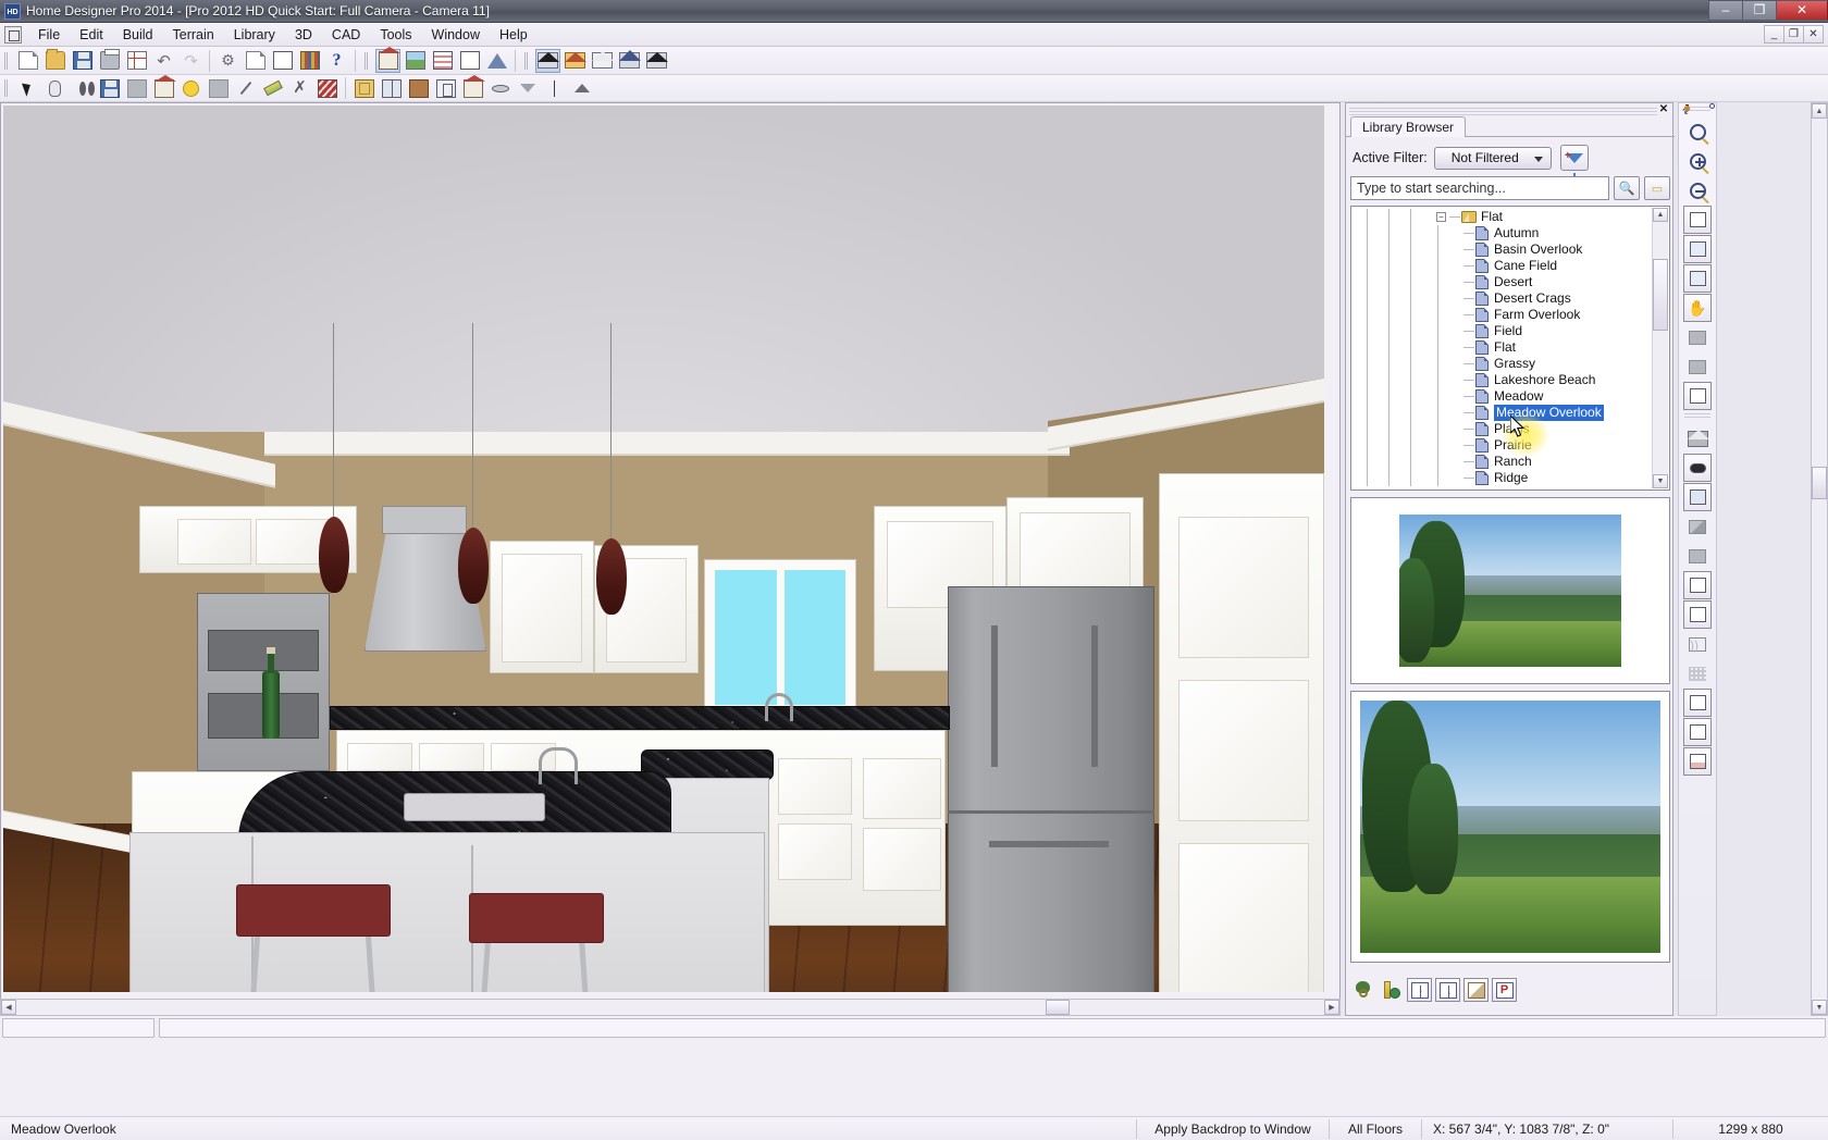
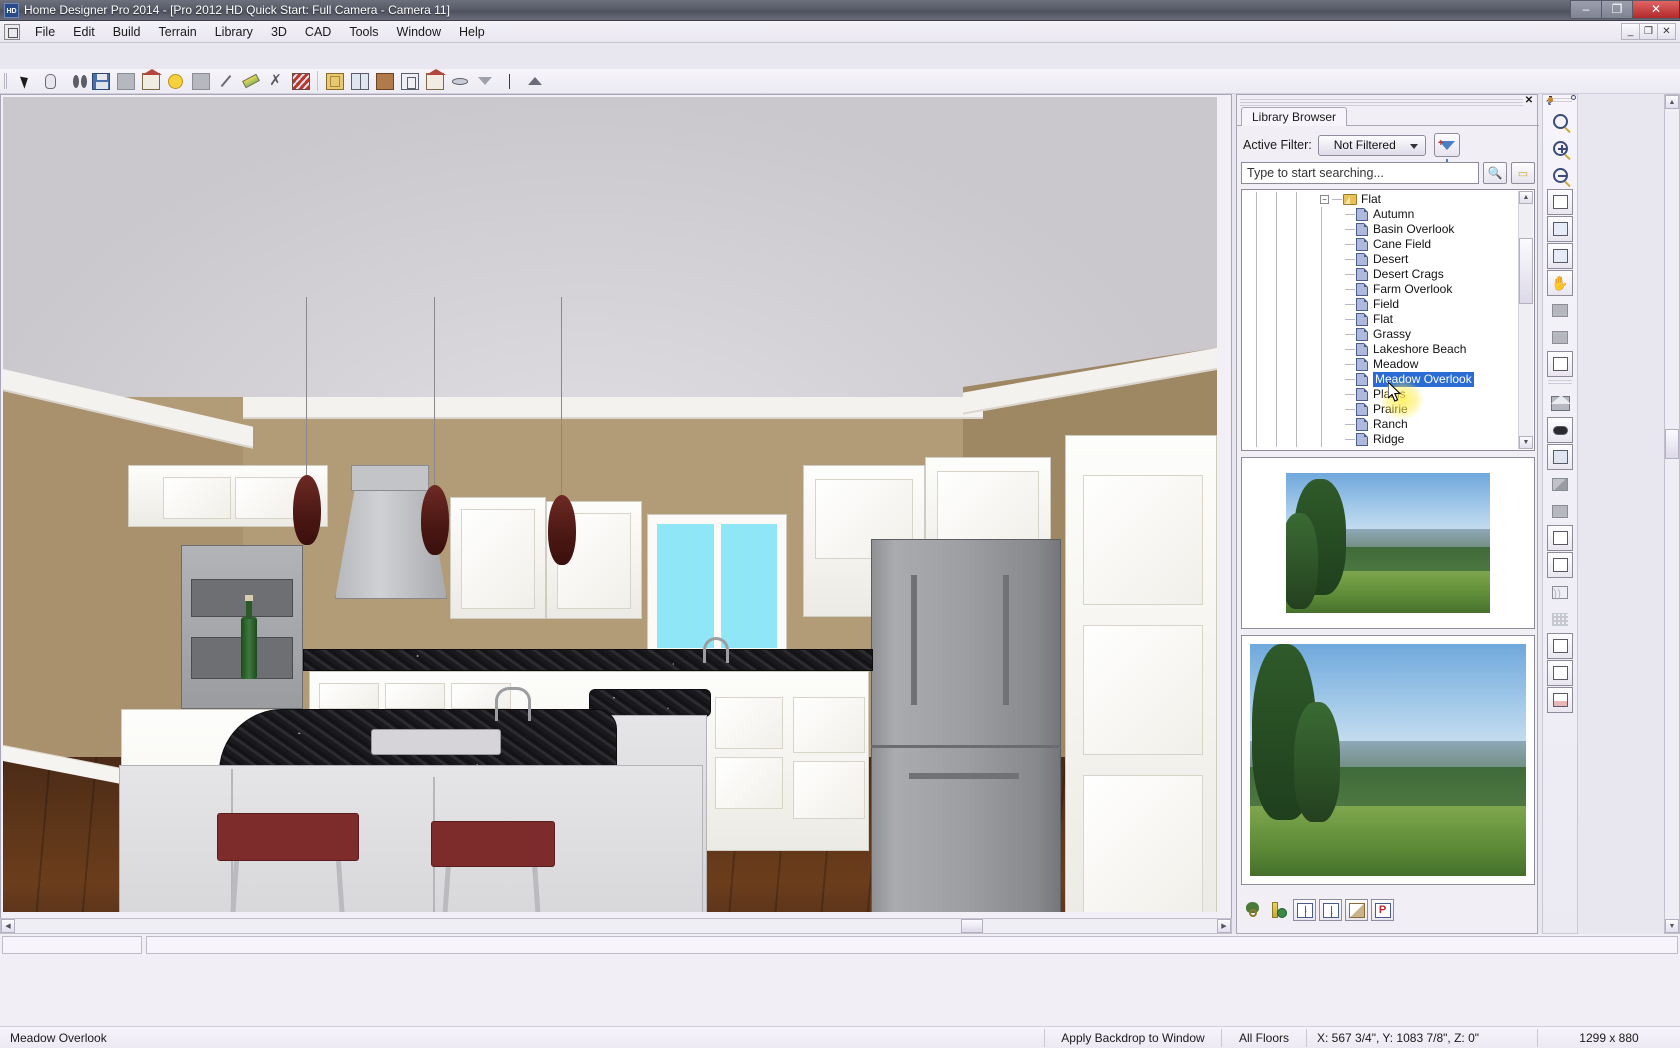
  Home Designer Pro 2014 - [Pro 2012 HD Quick Start: Full Camera - Camera 11]
  –
  ❐
  ✕
  File
  Edit
  Build
  Terrain
  Library
  3D
  CAD
  Tools
  Window
  Help
  _
  ❐
  ✕
- ↶
- ↷
- ⚙
- ?
  ✗
  ✕
  Library Browser
  Active Filter:
  Not Filtered
  +
  Type to start searching...
  🔍
  ▭
  −
  Flat
  Autumn
  Basin Overlook
  Cane Field
  Desert
  Desert Crags
  Farm Overlook
  Field
  Flat
  Grassy
  Lakeshore Beach
  Meadow
  Meadow Overlook
  Ranch
  Ridge
  ↑
  ↓
  P
  ↙
  ✋
  ))
  Meadow Overlook
  Apply Backdrop to Window
  All Floors
  X: 567 3/4", Y: 1083 7/8", Z: 0"
  1299 x 880
